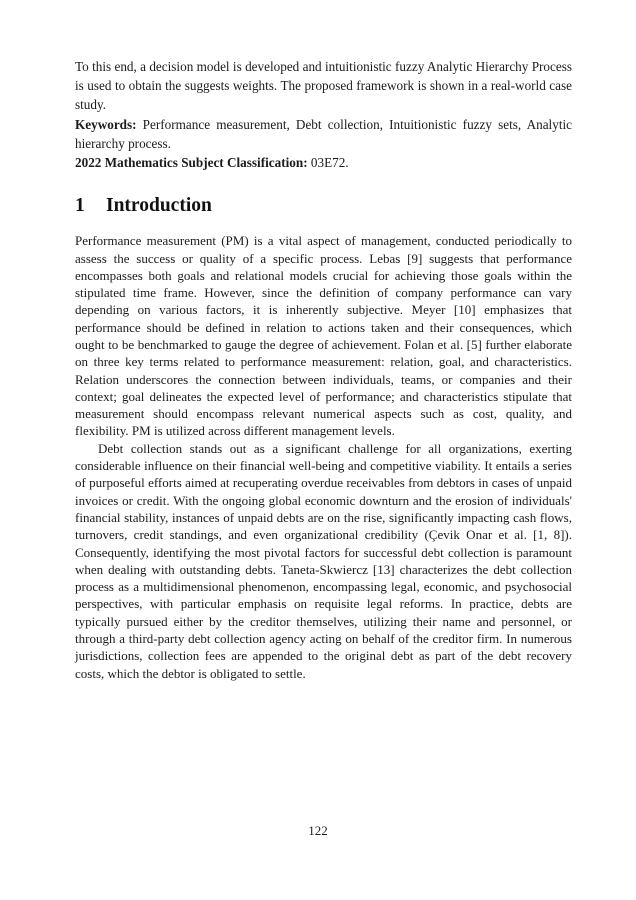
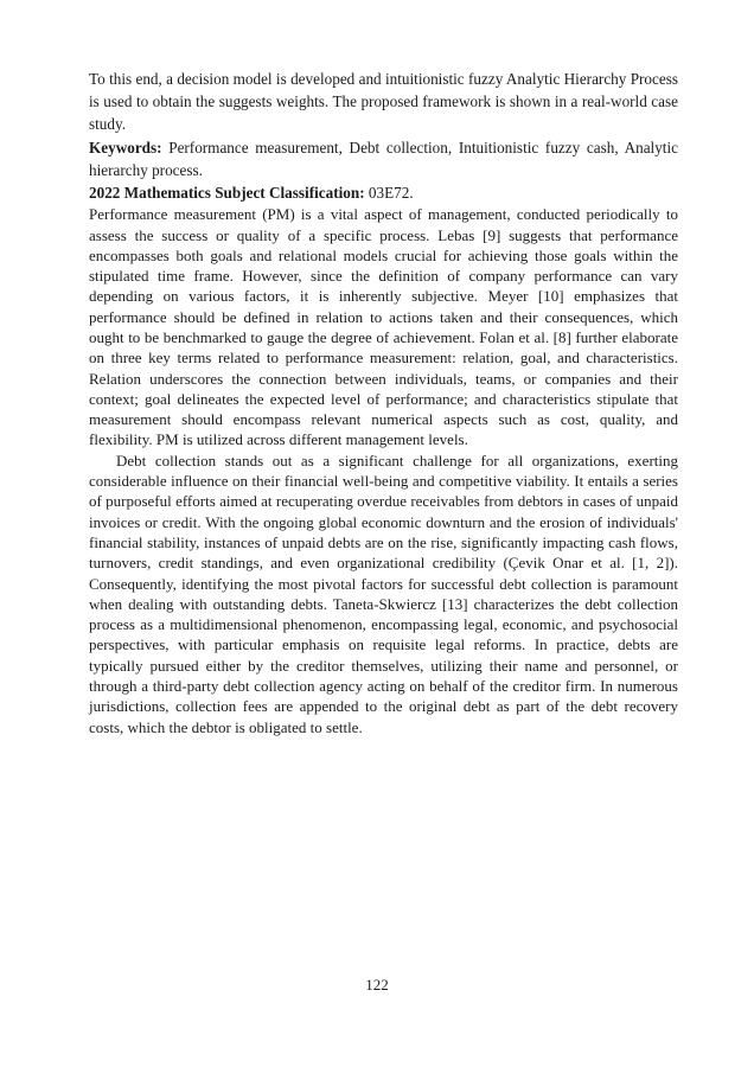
  To this end, a decision model is developed and intuitionistic fuzzy Analytic Hierarchy Process is used to obtain the suggests weights. The proposed framework is shown in a real-world case study.
- Keywords: Performance measurement, Debt collection, Intuitionistic fuzzy sets, Analytic hierarchy process.
+ Keywords: Performance measurement, Debt collection, Intuitionistic fuzzy cash, Analytic hierarchy process.
  2022 Mathematics Subject Classification: 03E72.
- 1 Introduction
- Performance measurement (PM) is a vital aspect of management, conducted periodically to assess the success or quality of a specific process. Lebas [9] suggests that performance encompasses both goals and relational models crucial for achieving those goals within the stipulated time frame. However, since the definition of company performance can vary depending on various factors, it is inherently subjective. Meyer [10] emphasizes that performance should be defined in relation to actions taken and their consequences, which ought to be benchmarked to gauge the degree of achievement. Folan et al. [5] further elaborate on three key terms related to performance measurement: relation, goal, and characteristics. Relation underscores the connection between individuals, teams, or companies and their context; goal delineates the expected level of performance; and characteristics stipulate that measurement should encompass relevant numerical aspects such as cost, quality, and flexibility. PM is utilized across different management levels.
+ Performance measurement (PM) is a vital aspect of management, conducted periodically to assess the success or quality of a specific process. Lebas [9] suggests that performance encompasses both goals and relational models crucial for achieving those goals within the stipulated time frame. However, since the definition of company performance can vary depending on various factors, it is inherently subjective. Meyer [10] emphasizes that performance should be defined in relation to actions taken and their consequences, which ought to be benchmarked to gauge the degree of achievement. Folan et al. [8] further elaborate on three key terms related to performance measurement: relation, goal, and characteristics. Relation underscores the connection between individuals, teams, or companies and their context; goal delineates the expected level of performance; and characteristics stipulate that measurement should encompass relevant numerical aspects such as cost, quality, and flexibility. PM is utilized across different management levels.
- Debt collection stands out as a significant challenge for all organizations, exerting considerable influence on their financial well-being and competitive viability. It entails a series of purposeful efforts aimed at recuperating overdue receivables from debtors in cases of unpaid invoices or credit. With the ongoing global economic downturn and the erosion of individuals' financial stability, instances of unpaid debts are on the rise, significantly impacting cash flows, turnovers, credit standings, and even organizational credibility (Çevik Onar et al. [1, 8]). Consequently, identifying the most pivotal factors for successful debt collection is paramount when dealing with outstanding debts. Taneta-Skwiercz [13] characterizes the debt collection process as a multidimensional phenomenon, encompassing legal, economic, and psychosocial perspectives, with particular emphasis on requisite legal reforms. In practice, debts are typically pursued either by the creditor themselves, utilizing their name and personnel, or through a third-party debt collection agency acting on behalf of the creditor firm. In numerous jurisdictions, collection fees are appended to the original debt as part of the debt recovery costs, which the debtor is obligated to settle.
+ Debt collection stands out as a significant challenge for all organizations, exerting considerable influence on their financial well-being and competitive viability. It entails a series of purposeful efforts aimed at recuperating overdue receivables from debtors in cases of unpaid invoices or credit. With the ongoing global economic downturn and the erosion of individuals' financial stability, instances of unpaid debts are on the rise, significantly impacting cash flows, turnovers, credit standings, and even organizational credibility (Çevik Onar et al. [1, 2]). Consequently, identifying the most pivotal factors for successful debt collection is paramount when dealing with outstanding debts. Taneta-Skwiercz [13] characterizes the debt collection process as a multidimensional phenomenon, encompassing legal, economic, and psychosocial perspectives, with particular emphasis on requisite legal reforms. In practice, debts are typically pursued either by the creditor themselves, utilizing their name and personnel, or through a third-party debt collection agency acting on behalf of the creditor firm. In numerous jurisdictions, collection fees are appended to the original debt as part of the debt recovery costs, which the debtor is obligated to settle.
  122
